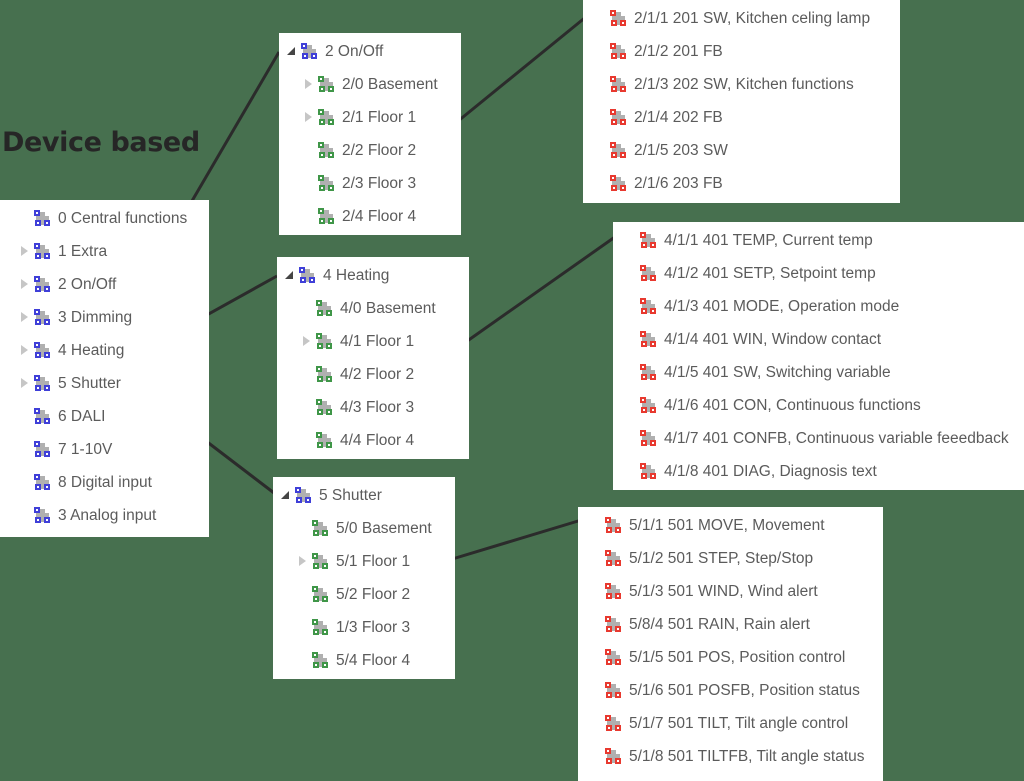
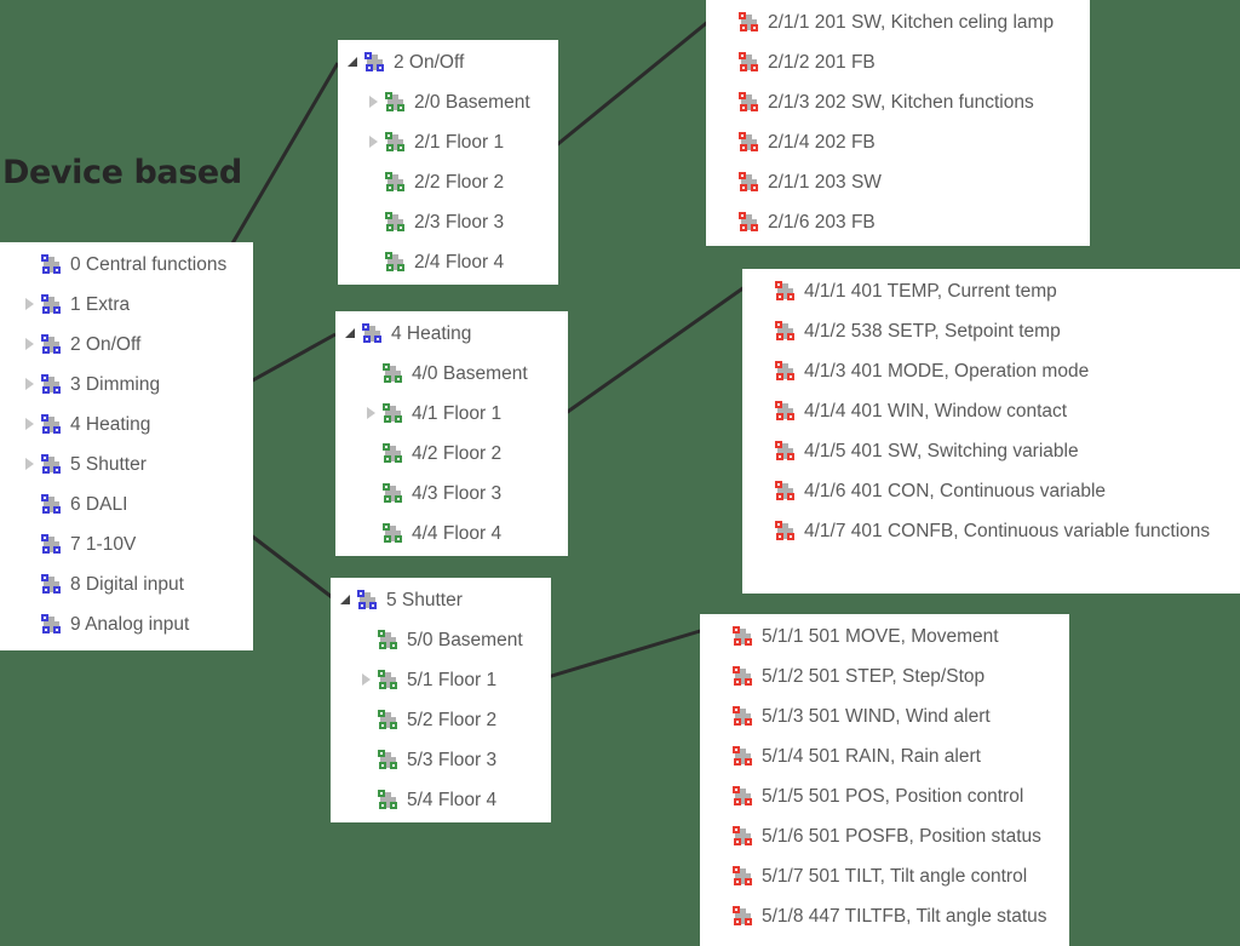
  Device based
  0 Central functions
  1 Extra
  2 On/Off
  3 Dimming
  4 Heating
  5 Shutter
  6 DALI
  7 1-10V
  8 Digital input
- 3 Analog input
+ 9 Analog input
  2 On/Off
  2/0 Basement
  2/1 Floor 1
  2/2 Floor 2
  2/3 Floor 3
  2/4 Floor 4
  2/1/1 201 SW, Kitchen celing lamp
  2/1/2 201 FB
  2/1/3 202 SW, Kitchen functions
  2/1/4 202 FB
- 2/1/5 203 SW
+ 2/1/1 203 SW
  2/1/6 203 FB
  4 Heating
  4/0 Basement
  4/1 Floor 1
  4/2 Floor 2
  4/3 Floor 3
  4/4 Floor 4
  4/1/1 401 TEMP, Current temp
- 4/1/2 401 SETP, Setpoint temp
+ 4/1/2 538 SETP, Setpoint temp
  4/1/3 401 MODE, Operation mode
  4/1/4 401 WIN, Window contact
  4/1/5 401 SW, Switching variable
- 4/1/6 401 CON, Continuous functions
+ 4/1/6 401 CON, Continuous variable
- 4/1/7 401 CONFB, Continuous variable feeedback
+ 4/1/7 401 CONFB, Continuous variable functions
- 4/1/8 401 DIAG, Diagnosis text
  5 Shutter
  5/0 Basement
  5/1 Floor 1
  5/2 Floor 2
- 1/3 Floor 3
+ 5/3 Floor 3
  5/4 Floor 4
  5/1/1 501 MOVE, Movement
  5/1/2 501 STEP, Step/Stop
  5/1/3 501 WIND, Wind alert
- 5/8/4 501 RAIN, Rain alert
+ 5/1/4 501 RAIN, Rain alert
  5/1/5 501 POS, Position control
  5/1/6 501 POSFB, Position status
  5/1/7 501 TILT, Tilt angle control
- 5/1/8 501 TILTFB, Tilt angle status
+ 5/1/8 447 TILTFB, Tilt angle status
